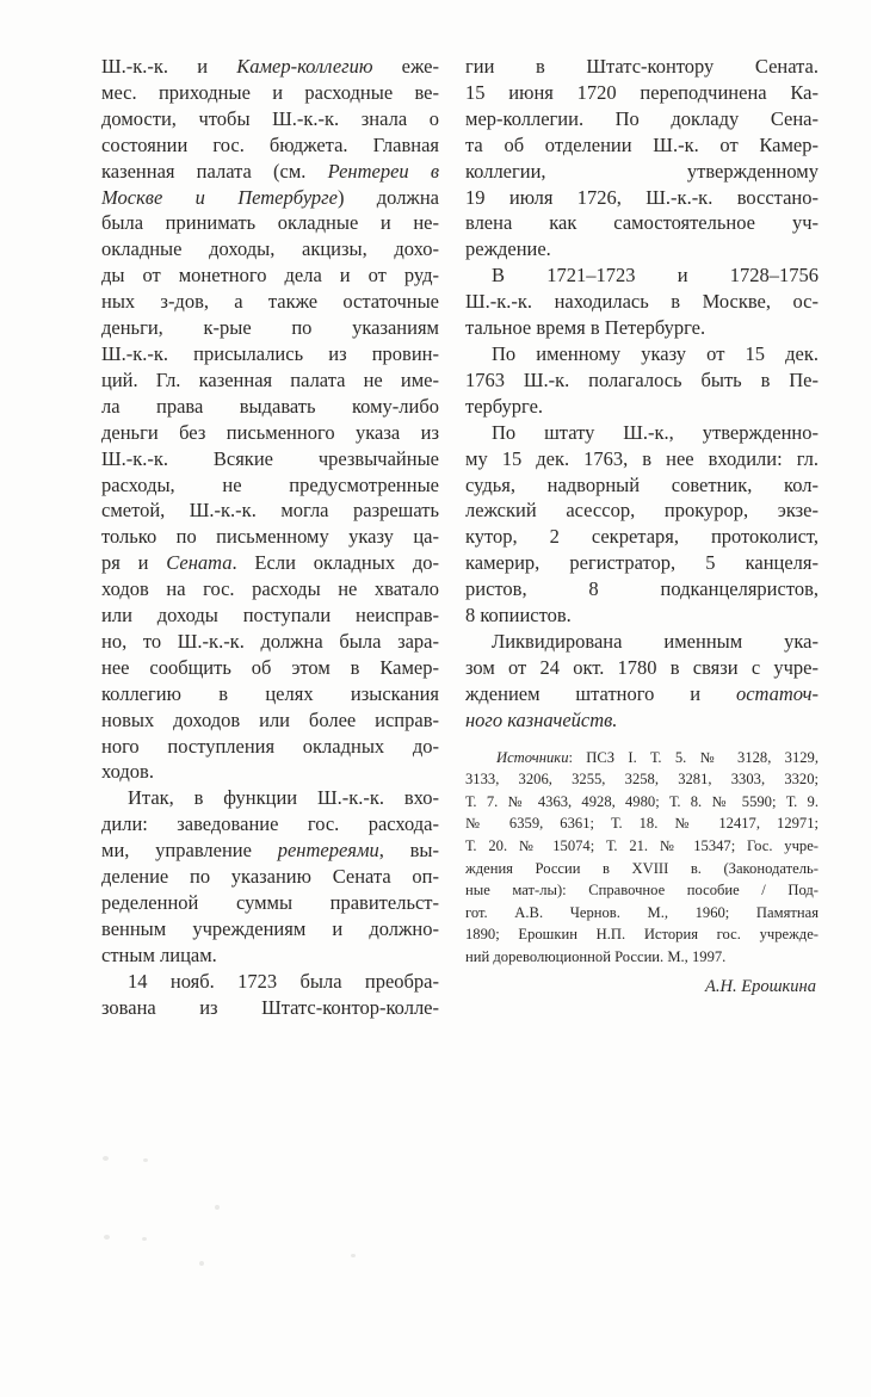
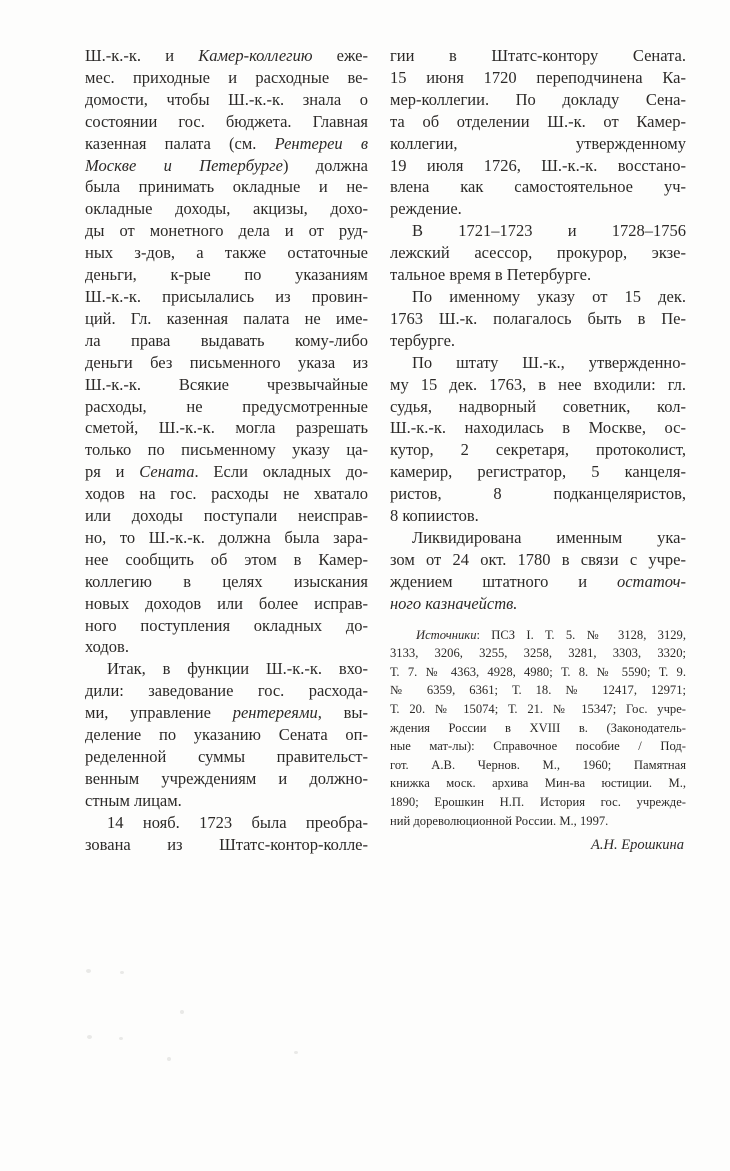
  Ш.-к.-к. и Камер-коллегию еже-
  мес. приходные и расходные ве-
  домости, чтобы Ш.-к.-к. знала о
  состоянии гос. бюджета. Главная
  казенная палата (см. Рентереи в
  Москве и Петербурге) должна
  была принимать окладные и не-
  окладные доходы, акцизы, дохо-
  ды от монетного дела и от руд-
  ных з-дов, а также остаточные
  деньги, к-рые по указаниям
  Ш.-к.-к. присылались из провин-
  ций. Гл. казенная палата не име-
  ла права выдавать кому-либо
  деньги без письменного указа из
  Ш.-к.-к. Всякие чрезвычайные
  расходы, не предусмотренные
  сметой, Ш.-к.-к. могла разрешать
  только по письменному указу ца-
  ря и Сената. Если окладных до-
  ходов на гос. расходы не хватало
  или доходы поступали неисправ-
  но, то Ш.-к.-к. должна была зара-
  нее сообщить об этом в Камер-
  коллегию в целях изыскания
  новых доходов или более исправ-
  ного поступления окладных до-
  ходов.
  Итак, в функции Ш.-к.-к. вхо-
  дили: заведование гос. расхода-
  ми, управление рентереями, вы-
  деление по указанию Сената оп-
  ределенной суммы правительст-
  венным учреждениям и должно-
  стным лицам.
  14 нояб. 1723 была преобра-
  зована из Штатс-контор-колле-
  гии в Штатс-контору Сената.
  15 июня 1720 переподчинена Ка-
  мер-коллегии. По докладу Сена-
  та об отделении Ш.-к. от Камер-
  коллегии, утвержденному
  19 июля 1726, Ш.-к.-к. восстано-
  влена как самостоятельное уч-
  реждение.
  В 1721–1723 и 1728–1756
- Ш.-к.-к. находилась в Москве, ос-
+ лежский асессор, прокурор, экзе-
  тальное время в Петербурге.
  По именному указу от 15 дек.
  1763 Ш.-к. полагалось быть в Пе-
  тербурге.
  По штату Ш.-к., утвержденно-
  му 15 дек. 1763, в нее входили: гл.
  судья, надворный советник, кол-
- лежский асессор, прокурор, экзе-
+ Ш.-к.-к. находилась в Москве, ос-
  кутор, 2 секретаря, протоколист,
  камерир, регистратор, 5 канцеля-
  ристов, 8 подканцеляристов,
  8 копиистов.
  Ликвидирована именным ука-
  зом от 24 окт. 1780 в связи с учре-
  ждением штатного и остаточ-
  ного казначейств.
  Источники: ПСЗ I. Т. 5. № 3128, 3129,
  3133, 3206, 3255, 3258, 3281, 3303, 3320;
  Т. 7. № 4363, 4928, 4980; Т. 8. № 5590; Т. 9.
  № 6359, 6361; Т. 18. № 12417, 12971;
  Т. 20. № 15074; Т. 21. № 15347; Гос. учре-
  ждения России в XVIII в. (Законодатель-
  ные мат-лы): Справочное пособие / Под-
  гот. А.В. Чернов. М., 1960; Памятная
+ книжка моск. архива Мин-ва юстиции. М.,
  1890; Ерошкин Н.П. История гос. учрежде-
  ний дореволюционной России. М., 1997.
  А.Н. Ерошкина
